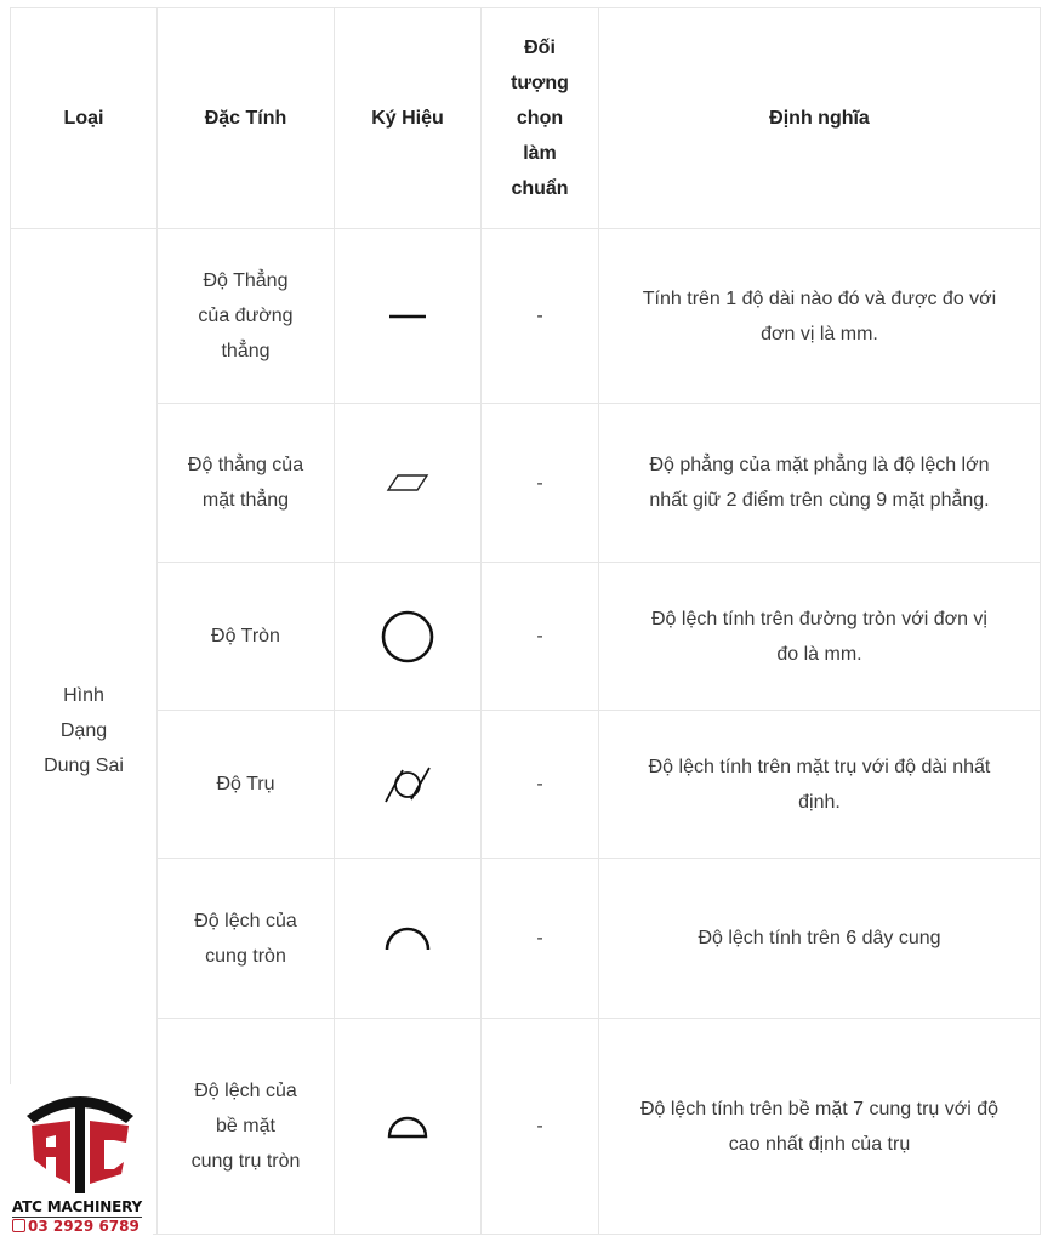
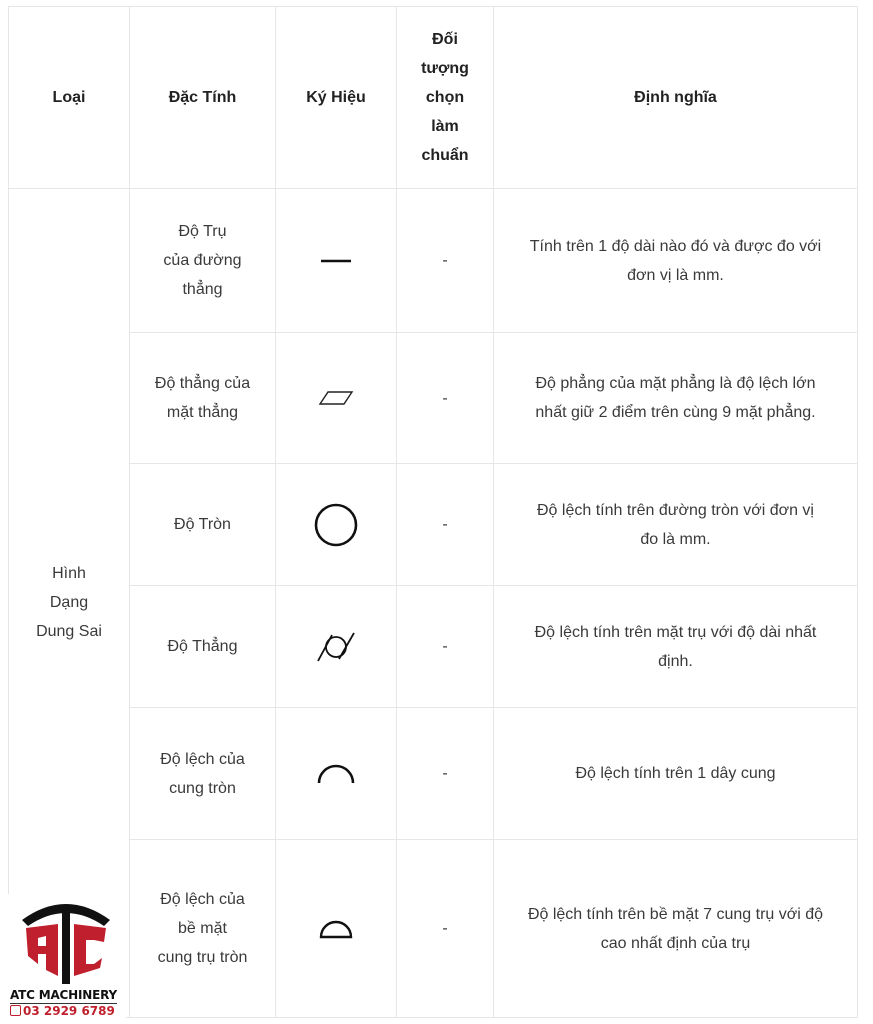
  Loại	Đặc Tính	Ký Hiệu	Đối tượng chọn làm chuẩn	Định nghĩa
- Hình Dạng Dung Sai	Độ Thẳng của đường thẳng		-	Tính trên 1 độ dài nào đó và được đo với đơn vị là mm.
+ Hình Dạng Dung Sai	Độ Trụ của đường thẳng		-	Tính trên 1 độ dài nào đó và được đo với đơn vị là mm.
  Độ thẳng của mặt thẳng		-	Độ phẳng của mặt phẳng là độ lệch lớn nhất giữ 2 điểm trên cùng 9 mặt phẳng.
  Độ Tròn		-	Độ lệch tính trên đường tròn với đơn vị đo là mm.
- Độ Trụ		-	Độ lệch tính trên mặt trụ với độ dài nhất định.
+ Độ Thẳng		-	Độ lệch tính trên mặt trụ với độ dài nhất định.
- Độ lệch của cung tròn		-	Độ lệch tính trên 6 dây cung
+ Độ lệch của cung tròn		-	Độ lệch tính trên 1 dây cung
  Độ lệch của bề mặt cung trụ tròn		-	Độ lệch tính trên bề mặt 7 cung trụ với độ cao nhất định của trụ
  ATC MACHINERY
  03 2929 6789
